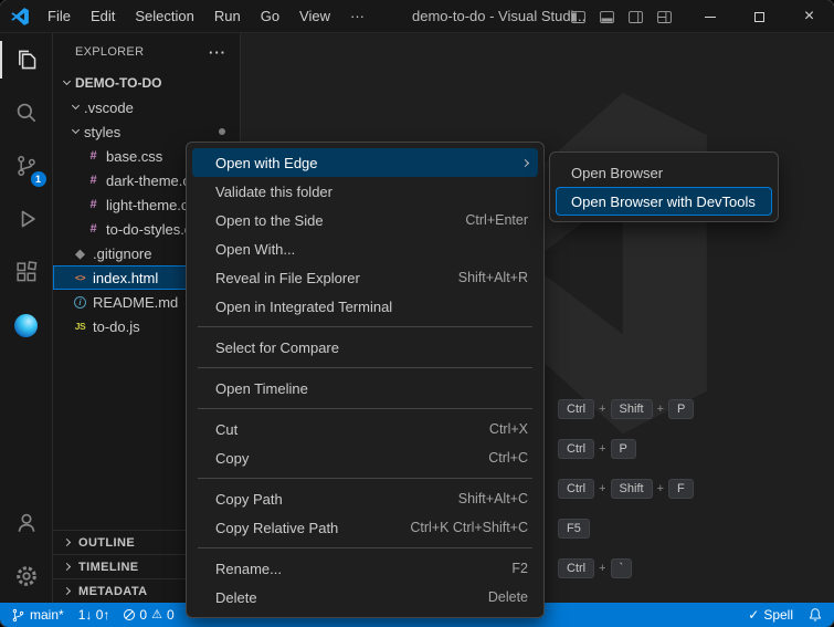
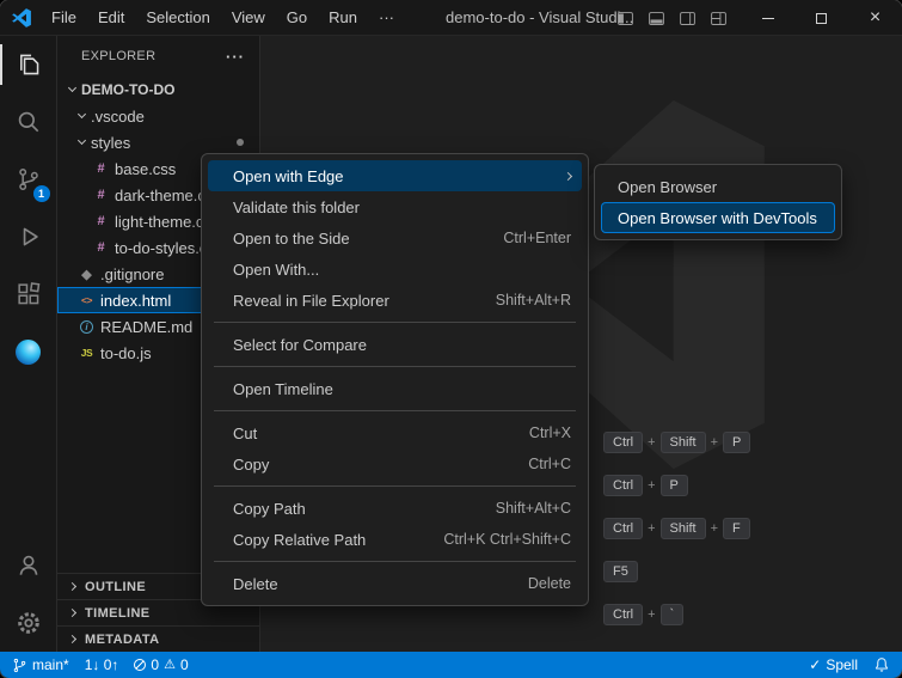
  File
  Edit
  Selection
- Run
+ View
  Go
- View
+ Run
  ···
  demo-to-do - Visual Stud..
  ×
  1
  EXPLORER
  ···
  DEMO-TO-DO
  .vscode
  styles
  #
  base.css
  #
  dark-theme.
  #
  light-theme.
  #
  to-do-styles.
  ◆
  .gitignore
  <>
  index.html
  i
  README.md
  JS
  to-do.js
  OUTLINE
  TIMELINE
  METADATA
  Ctrl
  +
  Shift
  +
  P
  Ctrl
  +
  P
  Ctrl
  +
  Shift
  +
  F
  F5
  Ctrl
  +
  `
  main*
  1↓ 0↑
  0
  ⚠
  0
  ✓
  Spell
  Open with Edge
  Validate this folder
  Open to the Side
  Ctrl+Enter
  Open With...
  Reveal in File Explorer
  Shift+Alt+R
- Open in Integrated Terminal
  Select for Compare
  Open Timeline
  Cut
  Ctrl+X
  Copy
  Ctrl+C
  Copy Path
  Shift+Alt+C
  Copy Relative Path
  Ctrl+K Ctrl+Shift+C
- Rename...
- F2
  Delete
  Delete
  Open Browser
  Open Browser with DevTools
